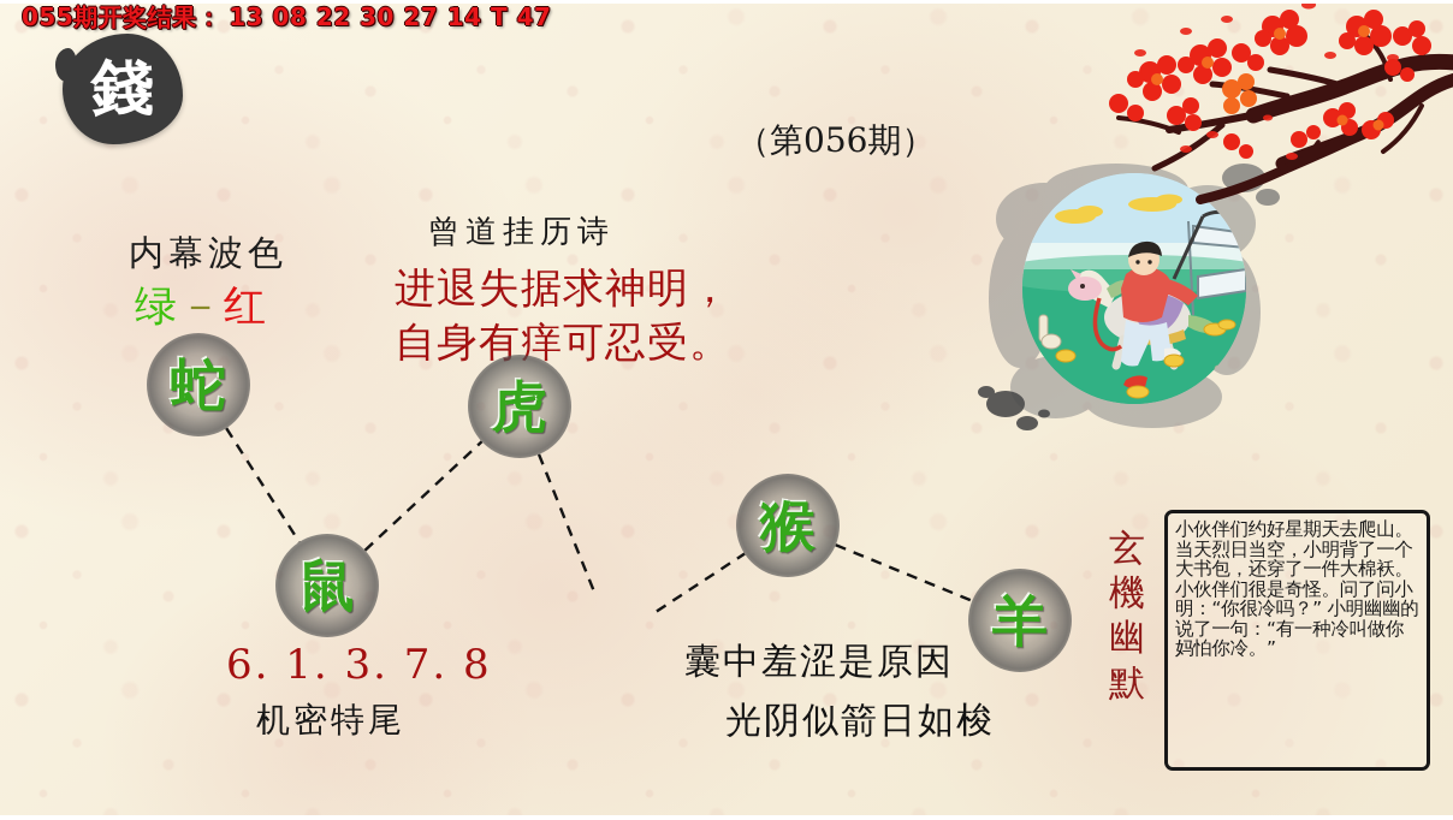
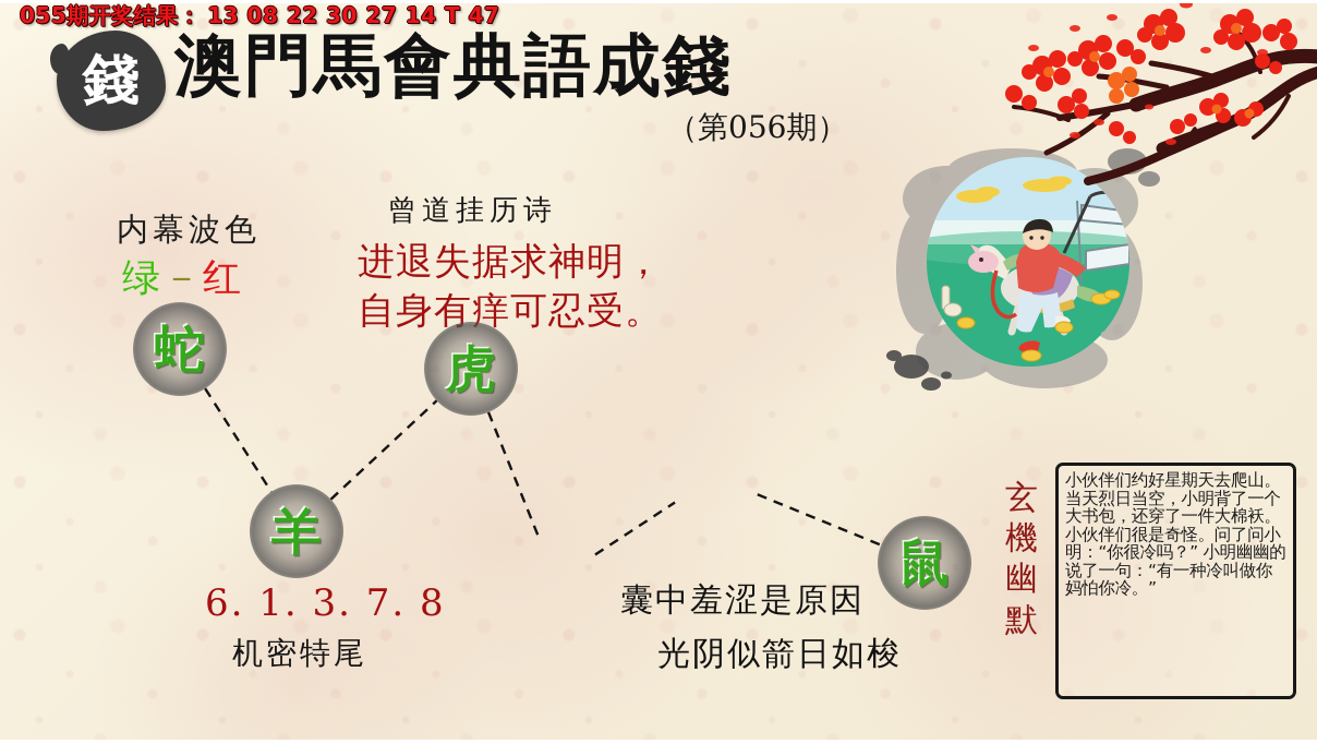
  055期开奖结果： 13 08 22 30 27 14 T 47
  錢
+ 澳門馬會典語成錢
  （第056期）
  内幕波色
  绿－红
  曾道挂历诗
  进退失据求神明，
  自身有痒可忍受。
  蛇
  虎
- 鼠
+ 羊
- 猴
- 羊
+ 鼠
  6. 1. 3. 7. 8
  机密特尾
  囊中羞涩是原因
  光阴似箭日如梭
  玄
  機
  幽
  默
  小伙伴们约好星期天去爬山。 当天烈日当空，小明背了一个大书包，还穿了一件大棉袄。 小伙伴们很是奇怪。问了问小明：“你很冷吗？” 小明幽幽的说了一句：“有一种冷叫做你妈怕你冷。”
